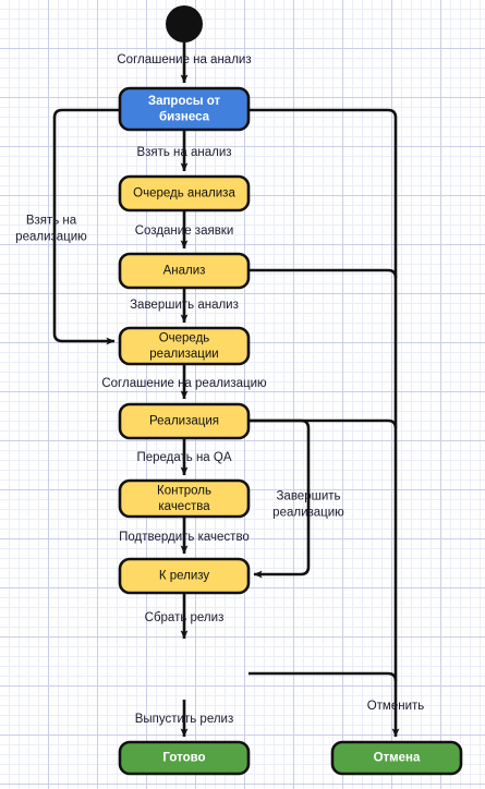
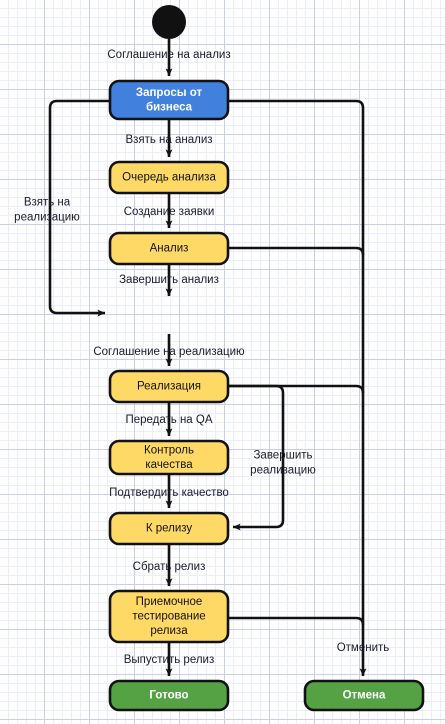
  Запросы от бизнеса
  Очередь анализа
  Анализ
- Очередь реализации
  Реализация
  Контроль качества
  К релизу
+ Приемочное тестирование релиза
  Готово
  Отмена
  Соглашение на анализ
  Взять на анализ
  Создание заявки
  Завершить анализ
  Соглашение на реализацию
  Передать на QA
  Подтвердить качество
  Сбрать релиз
  Выпустить релиз
  Взять на реализацию
  Завершить реализацию
  Отменить
